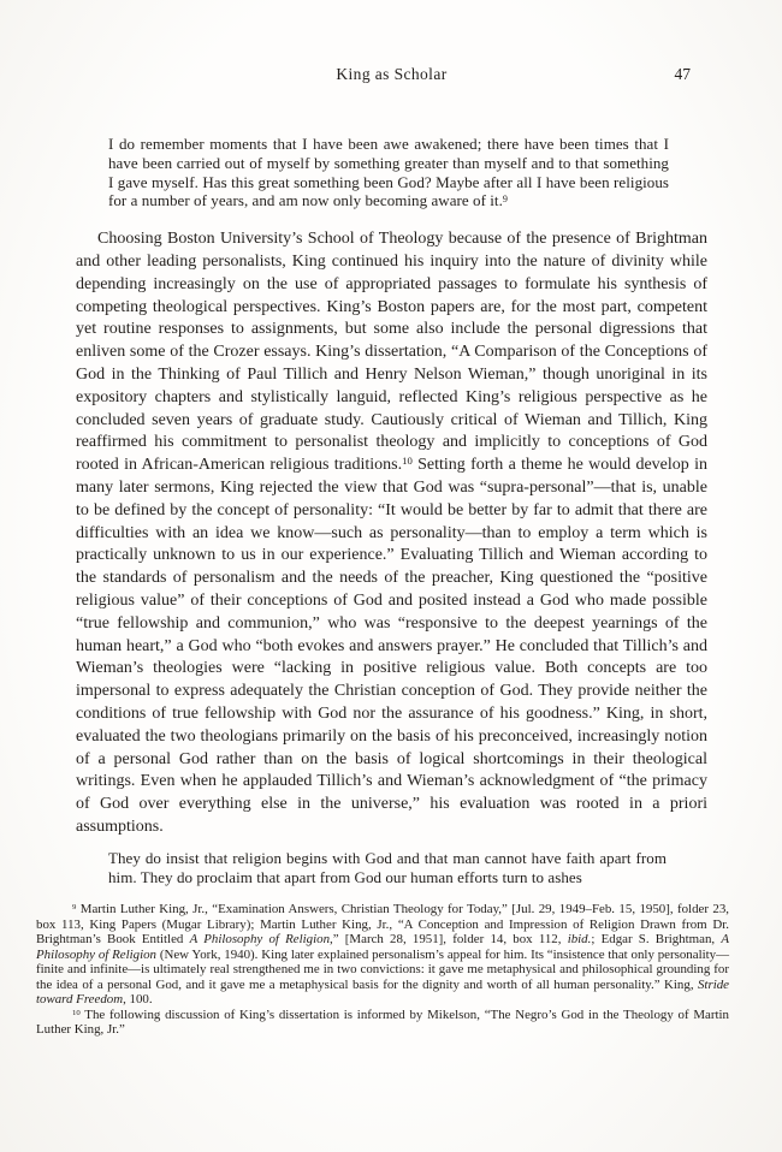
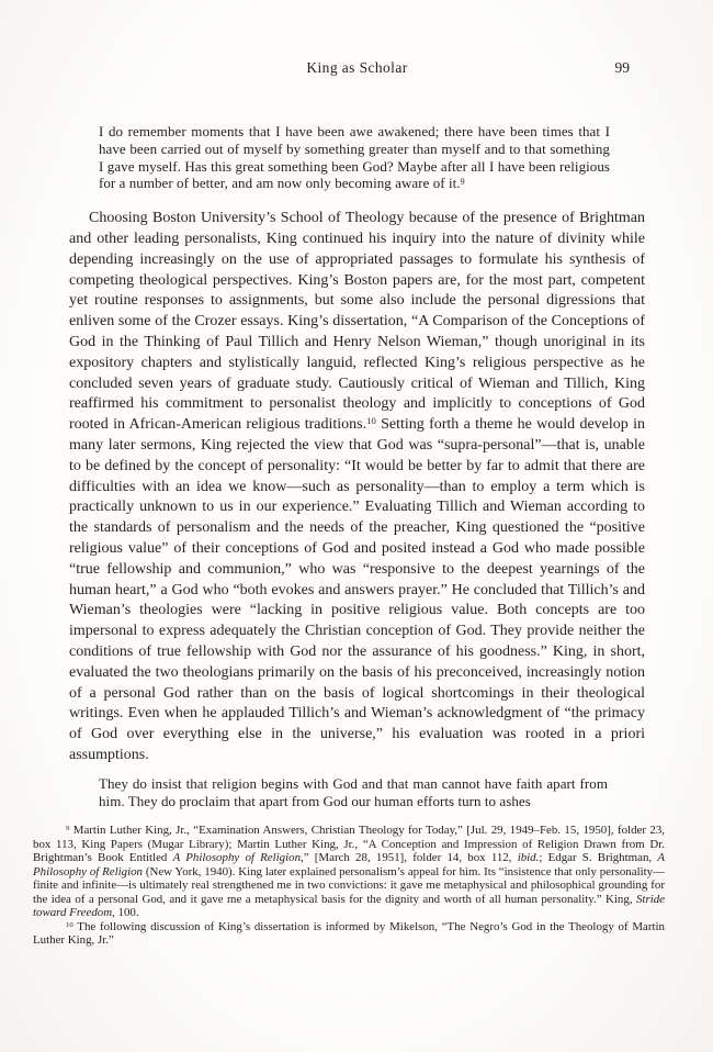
  King as Scholar
- 47
+ 99
- I do remember moments that I have been awe awakened; there have been times that I have been carried out of myself by something greater than myself and to that something I gave myself. Has this great something been God? Maybe after all I have been religious for a number of years, and am now only becoming aware of it.9
+ I do remember moments that I have been awe awakened; there have been times that I have been carried out of myself by something greater than myself and to that something I gave myself. Has this great something been God? Maybe after all I have been religious for a number of better, and am now only becoming aware of it.9
  Choosing Boston University’s School of Theology because of the presence of Brightman and other leading personalists, King continued his inquiry into the nature of divinity while depending increasingly on the use of appropriated passages to formulate his synthesis of competing theological perspectives. King’s Boston papers are, for the most part, competent yet routine responses to assignments, but some also include the personal digressions that enliven some of the Crozer essays. King’s dissertation, “A Comparison of the Conceptions of God in the Thinking of Paul Tillich and Henry Nelson Wieman,” though unoriginal in its expository chapters and stylistically languid, reflected King’s religious perspective as he concluded seven years of graduate study. Cautiously critical of Wieman and Tillich, King reaffirmed his commitment to personalist theology and implicitly to conceptions of God rooted in African-American religious traditions.10 Setting forth a theme he would develop in many later sermons, King rejected the view that God was “supra-personal”—that is, unable to be defined by the concept of personality: “It would be better by far to admit that there are difficulties with an idea we know—such as personality—than to employ a term which is practically unknown to us in our experience.” Evaluating Tillich and Wieman according to the standards of personalism and the needs of the preacher, King questioned the “positive religious value” of their conceptions of God and posited instead a God who made possible “true fellowship and communion,” who was “responsive to the deepest yearnings of the human heart,” a God who “both evokes and answers prayer.” He concluded that Tillich’s and Wieman’s theologies were “lacking in positive religious value. Both concepts are too impersonal to express adequately the Christian conception of God. They provide neither the conditions of true fellowship with God nor the assurance of his goodness.” King, in short, evaluated the two theologians primarily on the basis of his preconceived, increasingly notion of a personal God rather than on the basis of logical shortcomings in their theological writings. Even when he applauded Tillich’s and Wieman’s acknowledgment of “the primacy of God over everything else in the universe,” his evaluation was rooted in a priori assumptions.
  They do insist that religion begins with God and that man cannot have faith apart from him. They do proclaim that apart from God our human efforts turn to ashes
  Martin Luther King, Jr., “Examination Answers, Christian Theology for Today,” [Jul. 29, 1949–Feb. 15, 1950], folder 23, box 113, King Papers (Mugar Library); Martin Luther King, Jr., “A Conception and Impression of Religion Drawn from Dr. Brightman’s Book Entitled A Philosophy of Religion,” [March 28, 1951], folder 14, box 112, ibid.; Edgar S. Brightman, A Philosophy of Religion (New York, 1940). King later explained personalism’s appeal for him. Its “insistence that only personality—finite and infinite—is ultimately real strengthened me in two convictions: it gave me metaphysical and philosophical grounding for the idea of a personal God, and it gave me a metaphysical basis for the dignity and worth of all human personality.” King, Stride toward Freedom, 100.
  The following discussion of King’s dissertation is informed by Mikelson, “The Negro’s God in the Theology of Martin Luther King, Jr.”
